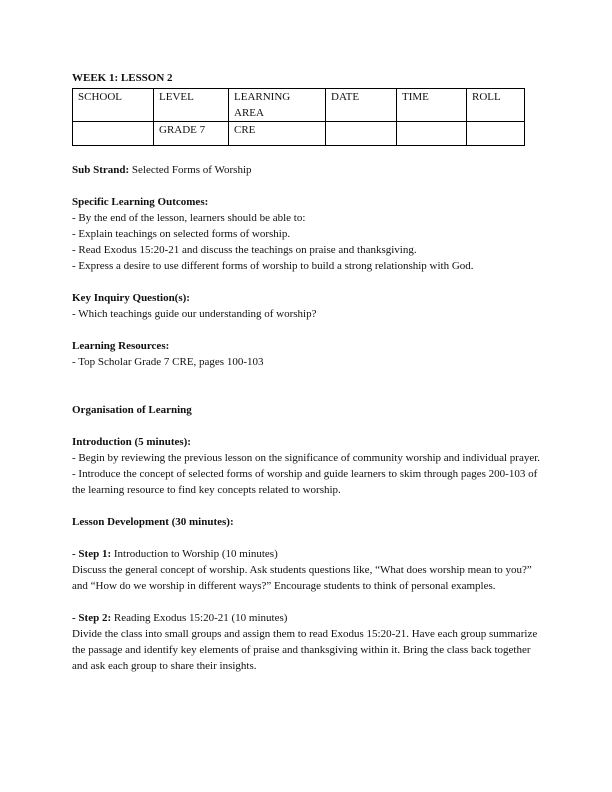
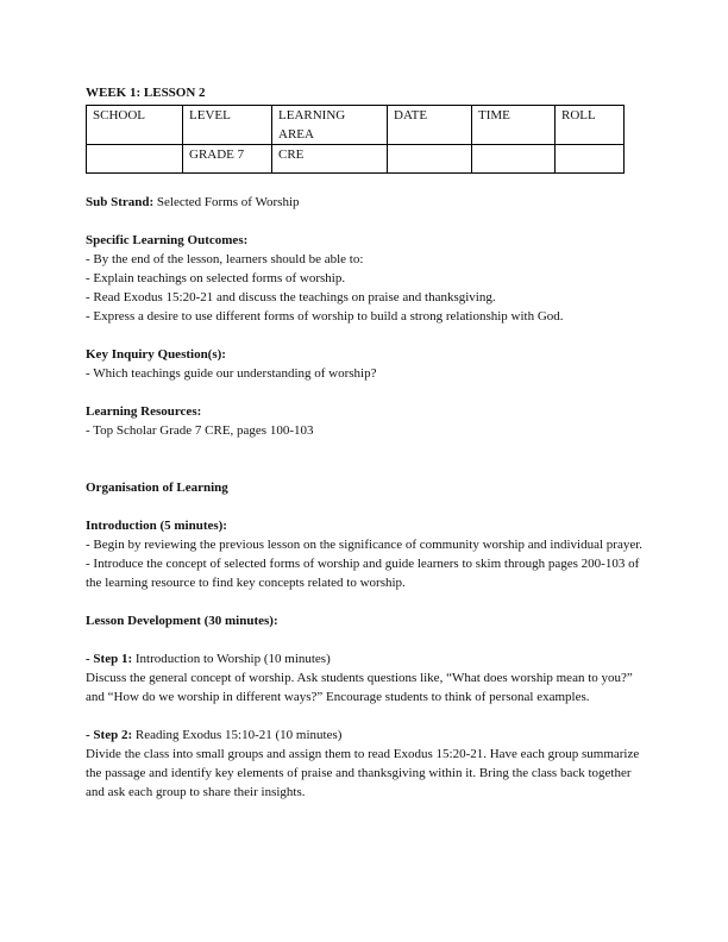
  WEEK 1: LESSON 2
  SCHOOL	LEVEL	LEARNING AREA	DATE	TIME	ROLL
  	GRADE 7	CRE
  Sub Strand: Selected Forms of Worship
  Specific Learning Outcomes:
  - By the end of the lesson, learners should be able to:
  - Explain teachings on selected forms of worship.
  - Read Exodus 15:20-21 and discuss the teachings on praise and thanksgiving.
  - Express a desire to use different forms of worship to build a strong relationship with God.
  Key Inquiry Question(s):
  - Which teachings guide our understanding of worship?
  Learning Resources:
  - Top Scholar Grade 7 CRE, pages 100-103
  Organisation of Learning
  Introduction (5 minutes):
  - Begin by reviewing the previous lesson on the significance of community worship and individual prayer.
  - Introduce the concept of selected forms of worship and guide learners to skim through pages 200-103 of the learning resource to find key concepts related to worship.
  Lesson Development (30 minutes):
  - Step 1: Introduction to Worship (10 minutes)
  Discuss the general concept of worship. Ask students questions like, “What does worship mean to you?” and “How do we worship in different ways?” Encourage students to think of personal examples.
- - Step 2: Reading Exodus 15:20-21 (10 minutes)
+ - Step 2: Reading Exodus 15:10-21 (10 minutes)
  Divide the class into small groups and assign them to read Exodus 15:20-21. Have each group summarize the passage and identify key elements of praise and thanksgiving within it. Bring the class back together and ask each group to share their insights.
